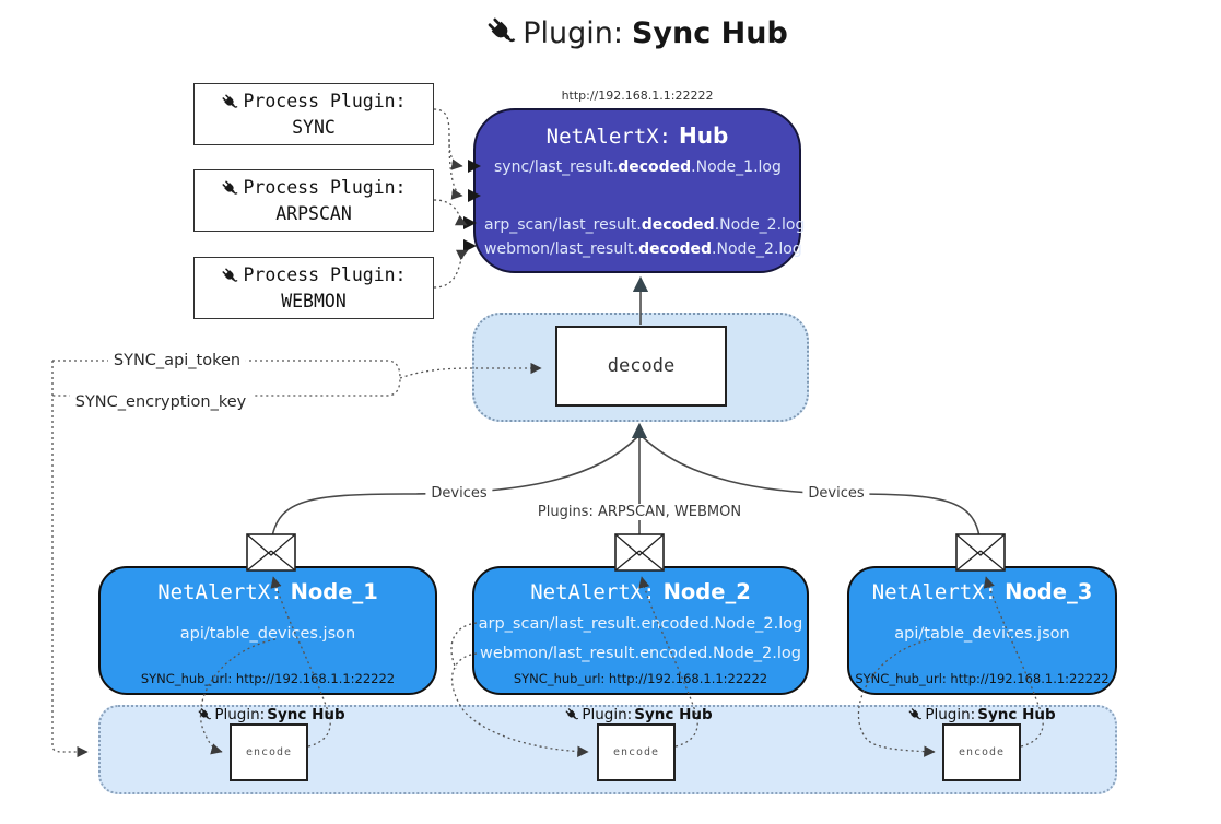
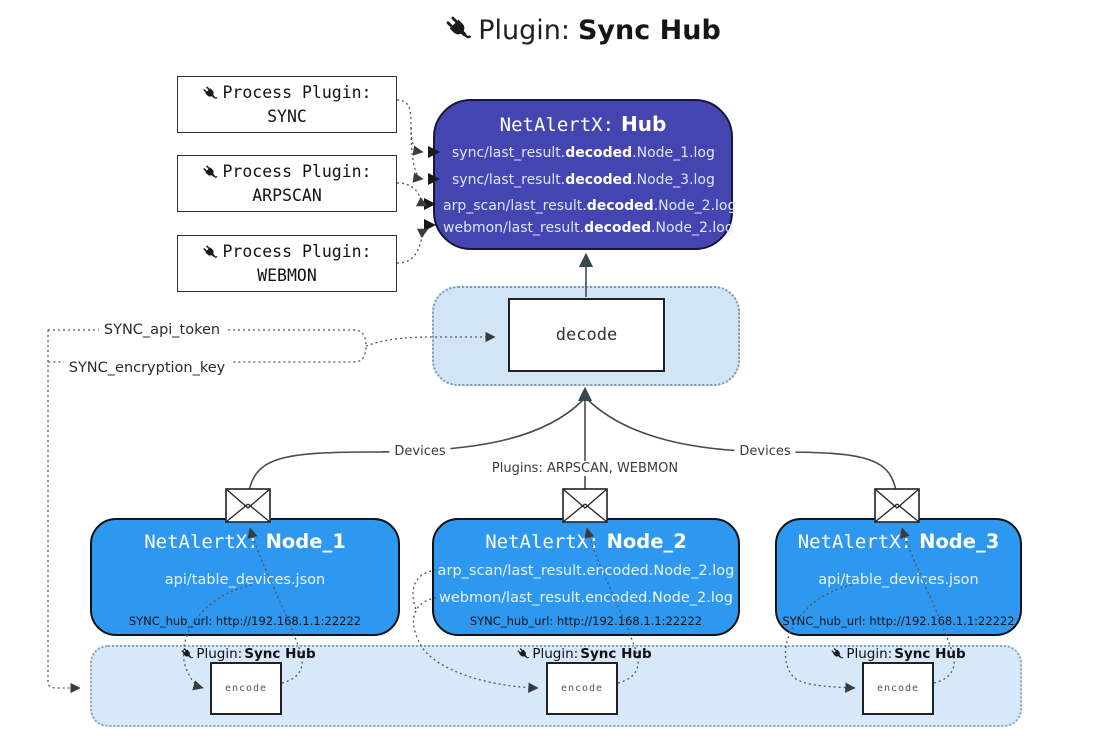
  Plugin: Sync Hub
  Process Plugin:
  SYNC
  Process Plugin:
  ARPSCAN
  Process Plugin:
  WEBMON
- http://192.168.1.1:22222
  NetAlertX: Hub
  sync/last_result.decoded.Node_1.log
+ sync/last_result.decoded.Node_3.log
  arp_scan/last_result.decoded.Node_2.log
  webmon/last_result.decoded.Node_2.log
  decode
  SYNC_api_token
  SYNC_encryption_key
  Devices
  Plugins: ARPSCAN, WEBMON
  Devices
  NetAlertX: Node_1
  api/table_devices.json
  SYNC_hub_url: http://192.18.1.1:22222
  NetAlertX: Node_2
  arp_scan/last_result.encoded.Node_2.log
  webmon/last_result.encoded.Node_2.log
  SYNC_hub_url: http://192.168.1.1:22222
  NetAlertX Node_3
  api/table_devices.json
  SYNC_hub_url: http://192.168.1.1:22222
  encode
  encode
  encode
  Plugin:
  Sync Hub
  Plugin:
  Sync Hub
  Plugin:
  Sync Hub
